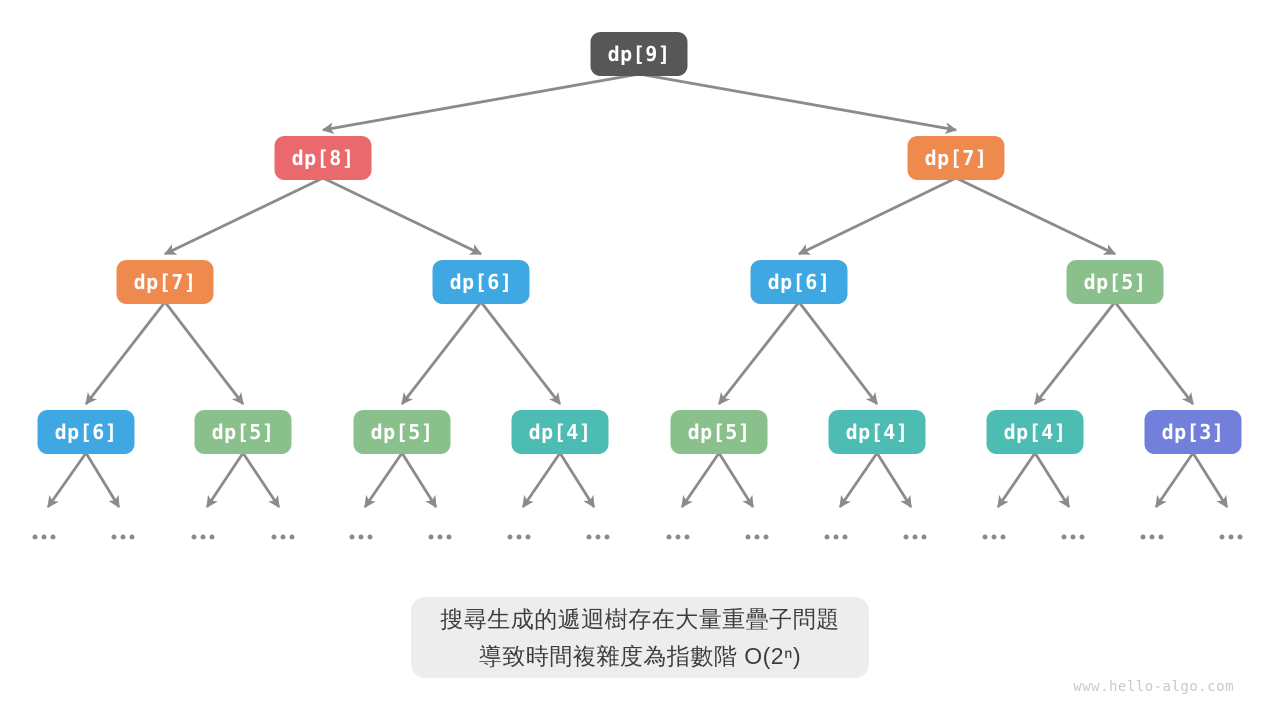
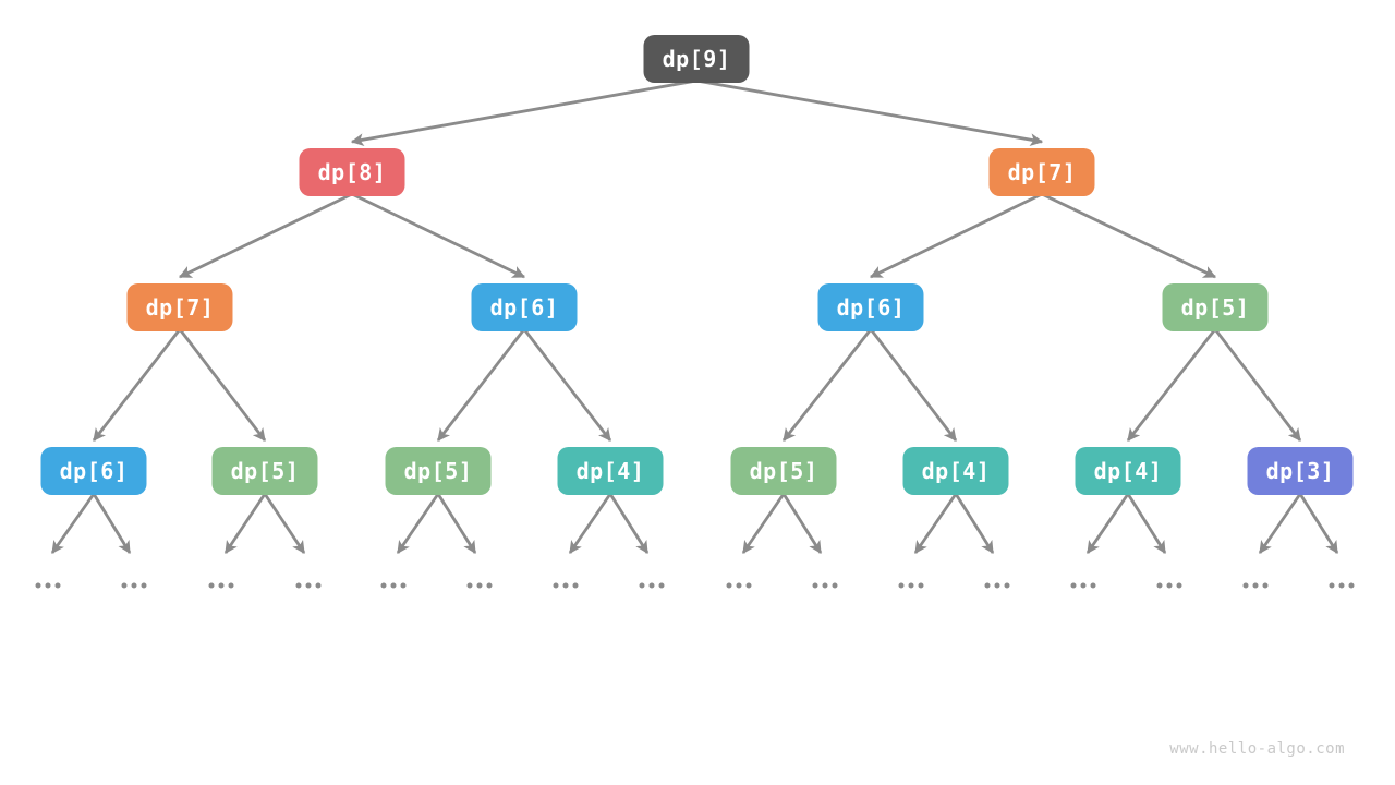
  dp[9]
  dp[8]
  dp[7]
  dp[7]
  dp[6]
  dp[6]
  dp[5]
  dp[6]
  dp[5]
  dp[5]
  dp[4]
  dp[5]
  dp[4]
  dp[4]
  dp[3]
- 搜尋生成的遞迴樹存在大量重疊子問題
- 導致時間複雜度為指數階 O(2ⁿ)
  www.hello-algo.com
